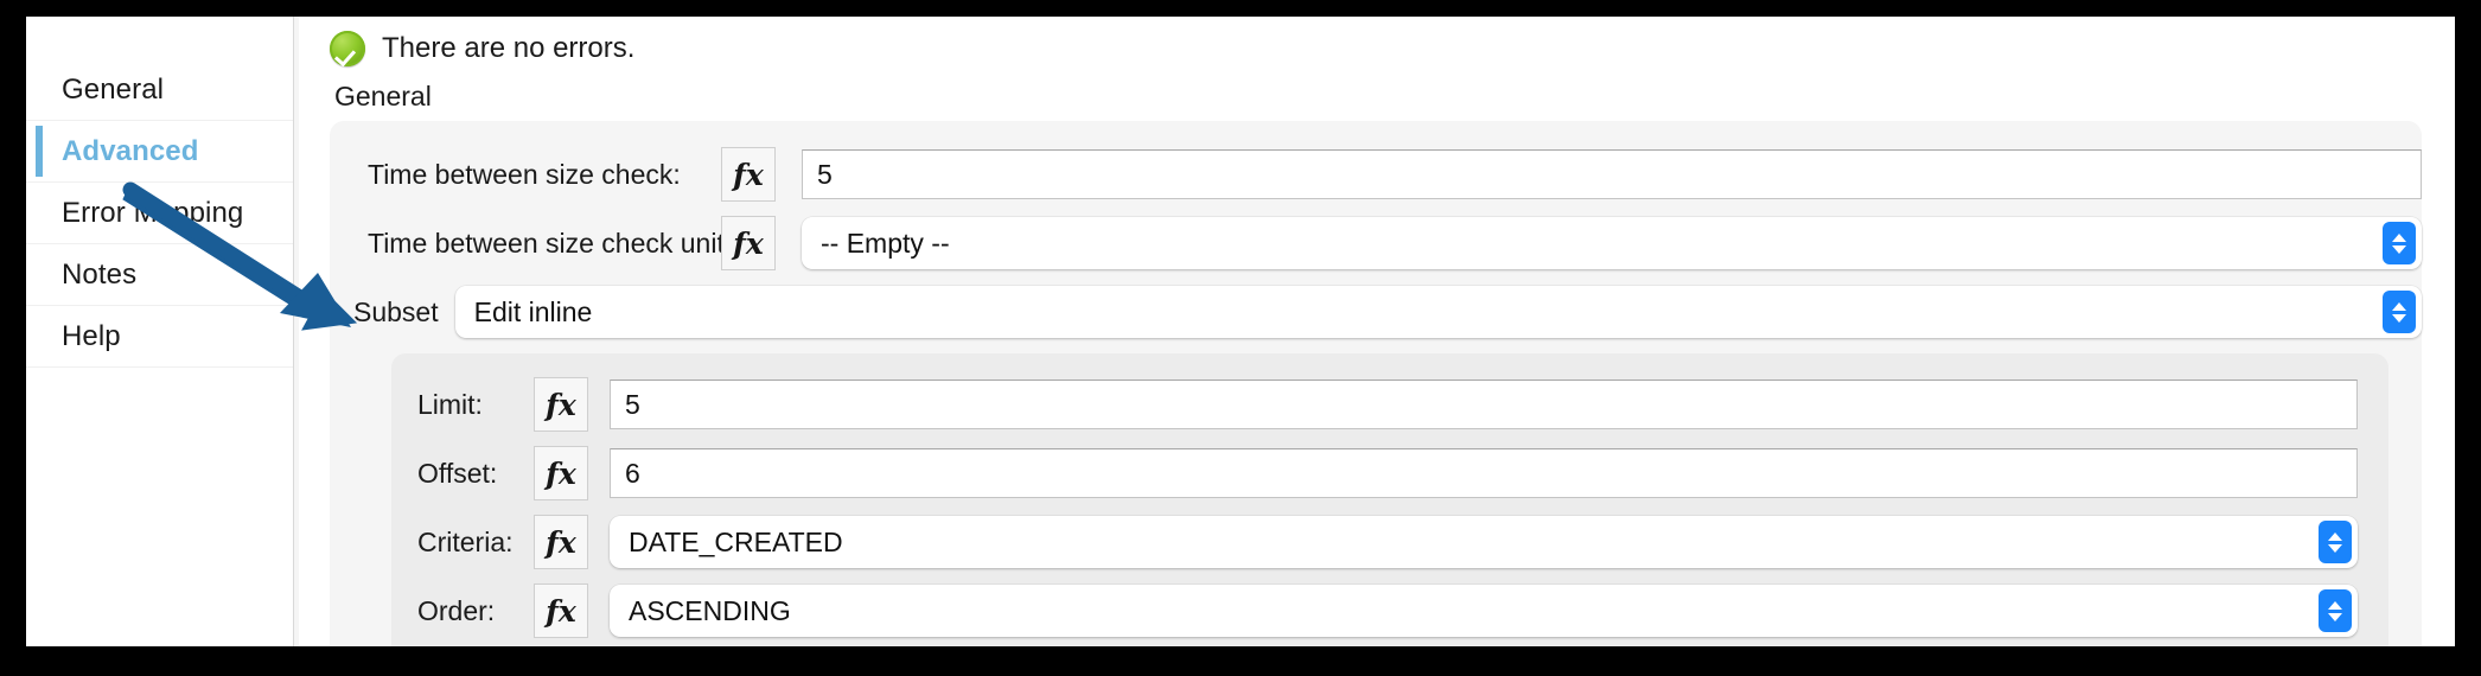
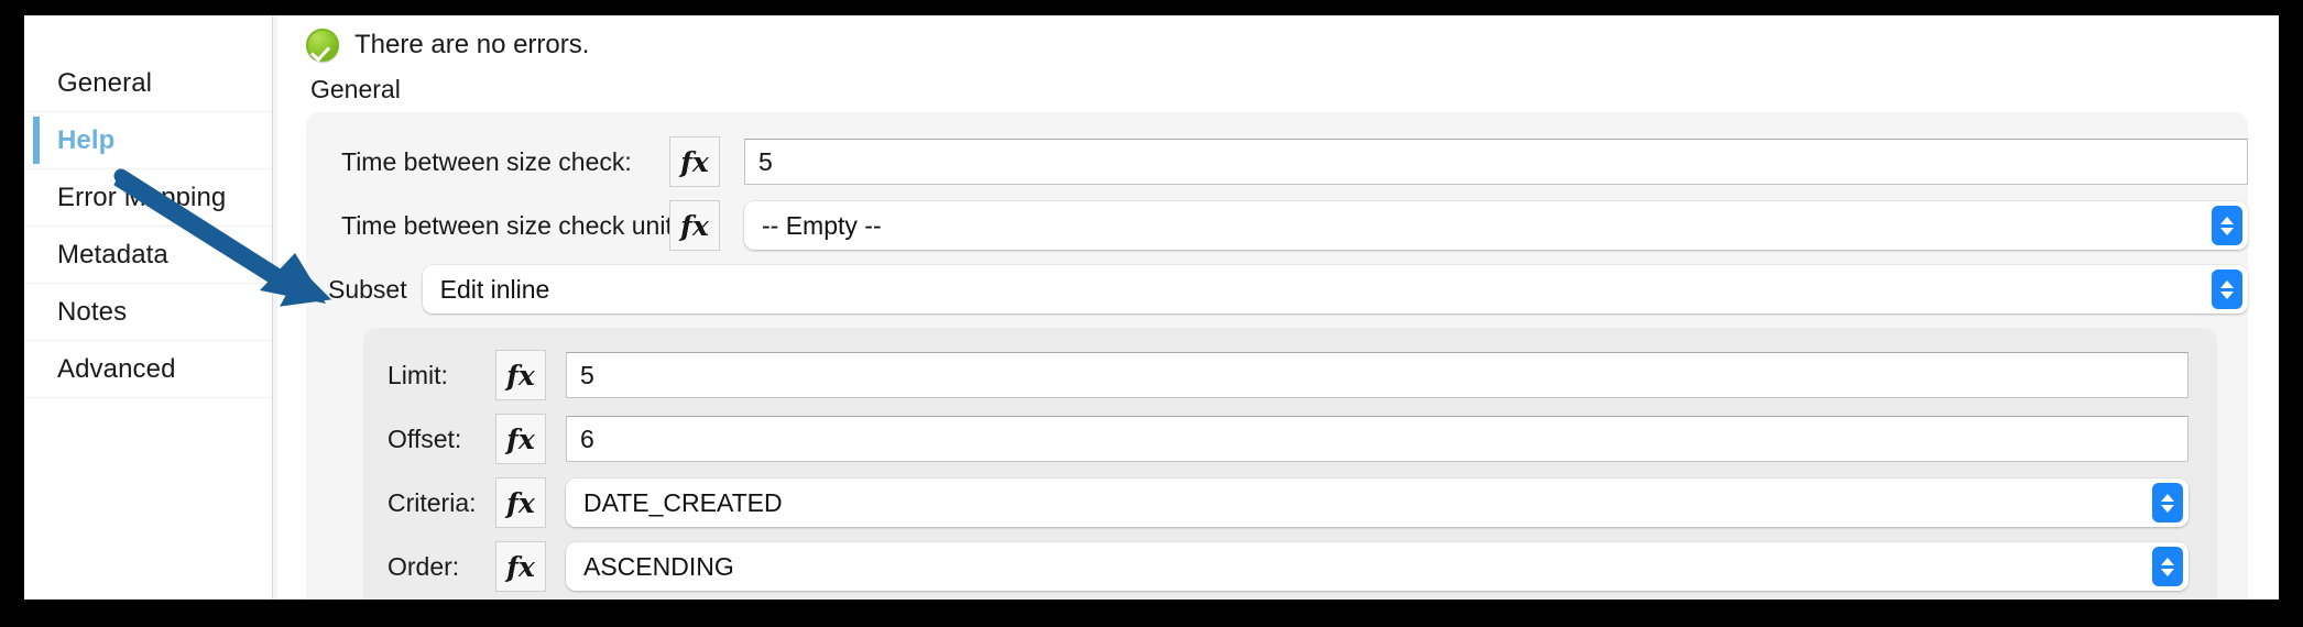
  General
- Advanced
+ Help
  Errorpping
+ Metadata
  Notes
- Help
+ Advanced
  There are no errors.
  General
  Time between size check:
  fx
  5
  Time between size check uni
  fx
  -- Empty --
  Subset
  Edit inline
  Limit:
  fx
  5
  Offset:
  fx
  6
  Criteria:
  fx
  DATE_CREATED
  Order:
  fx
  ASCENDING
